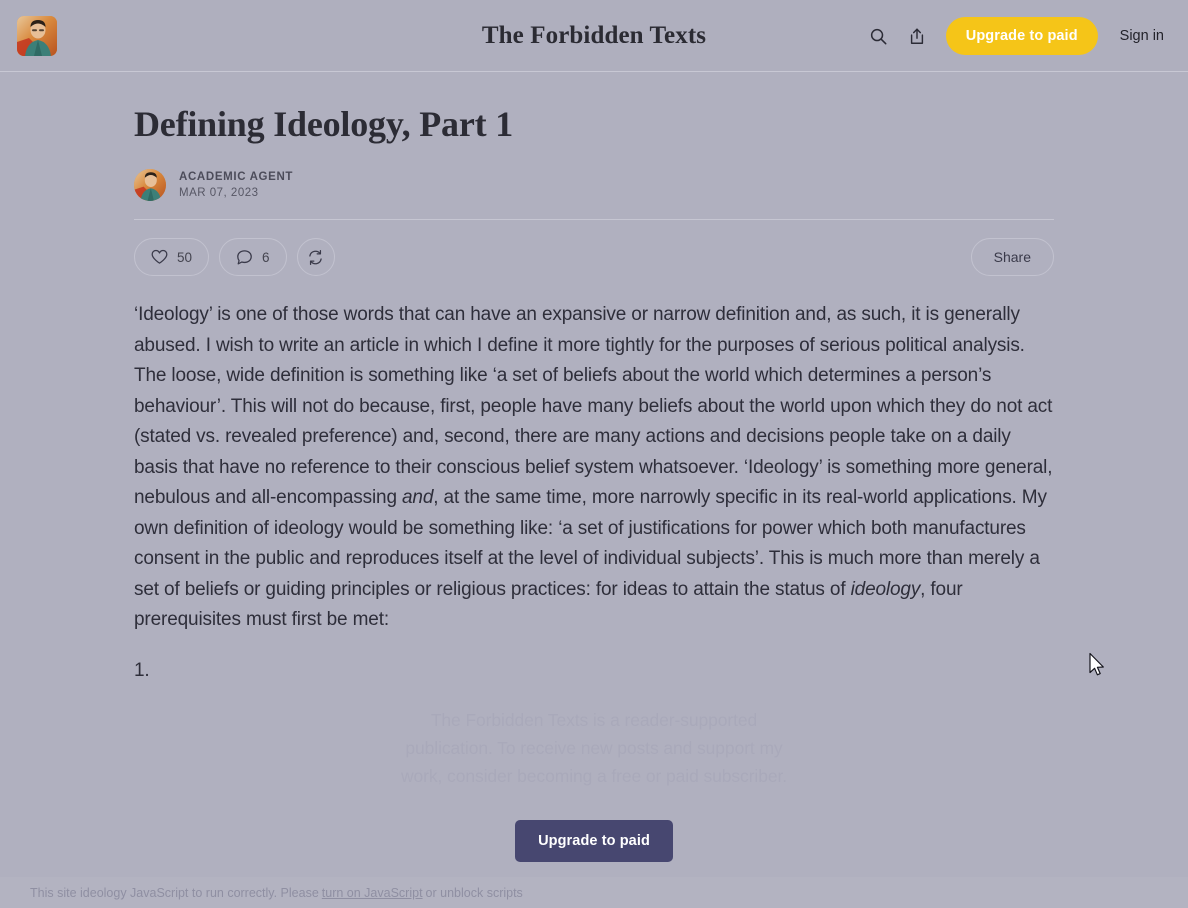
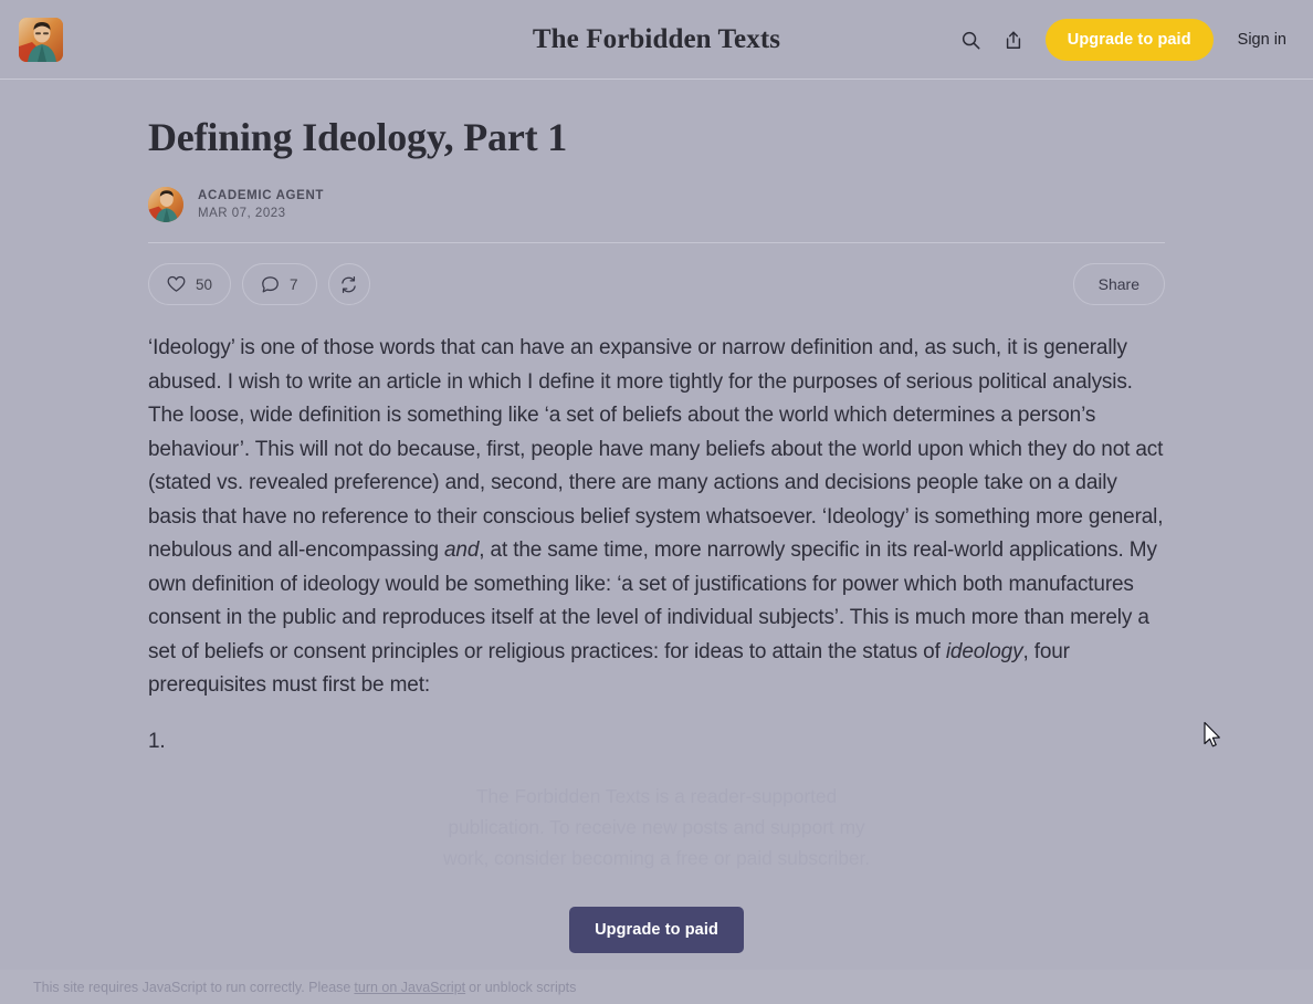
  The Forbidden Texts
  Upgrade to paid
  Sign in
  Defining Ideology, Part 1
  ACADEMIC AGENT
  MAR 07, 2023
  50
- 6
+ 7
  Share
- ‘Ideology’ is one of those words that can have an expansive or narrow definition and, as such, it is generally abused. I wish to write an article in which I define it more tightly for the purposes of serious political analysis. The loose, wide definition is something like ‘a set of beliefs about the world which determines a person’s behaviour’. This will not do because, first, people have many beliefs about the world upon which they do not act (stated vs. revealed preference) and, second, there are many actions and decisions people take on a daily basis that have no reference to their conscious belief system whatsoever. ‘Ideology’ is something more general, nebulous and all-encompassing and, at the same time, more narrowly specific in its real-world applications. My own definition of ideology would be something like: ‘a set of justifications for power which both manufactures consent in the public and reproduces itself at the level of individual subjects’. This is much more than merely a set of beliefs or guiding principles or religious practices: for ideas to attain the status of ideology, four prerequisites must first be met:
+ ‘Ideology’ is one of those words that can have an expansive or narrow definition and, as such, it is generally abused. I wish to write an article in which I define it more tightly for the purposes of serious political analysis. The loose, wide definition is something like ‘a set of beliefs about the world which determines a person’s behaviour’. This will not do because, first, people have many beliefs about the world upon which they do not act (stated vs. revealed preference) and, second, there are many actions and decisions people take on a daily basis that have no reference to their conscious belief system whatsoever. ‘Ideology’ is something more general, nebulous and all-encompassing and, at the same time, more narrowly specific in its real-world applications. My own definition of ideology would be something like: ‘a set of justifications for power which both manufactures consent in the public and reproduces itself at the level of individual subjects’. This is much more than merely a set of beliefs or consent principles or religious practices: for ideas to attain the status of ideology, four prerequisites must first be met:
  1.
  Upgrade to paid
- This site ideology JavaScript to run correctly. Please
+ This site requires JavaScript to run correctly. Please
  turn on JavaScript
  or unblock scripts
